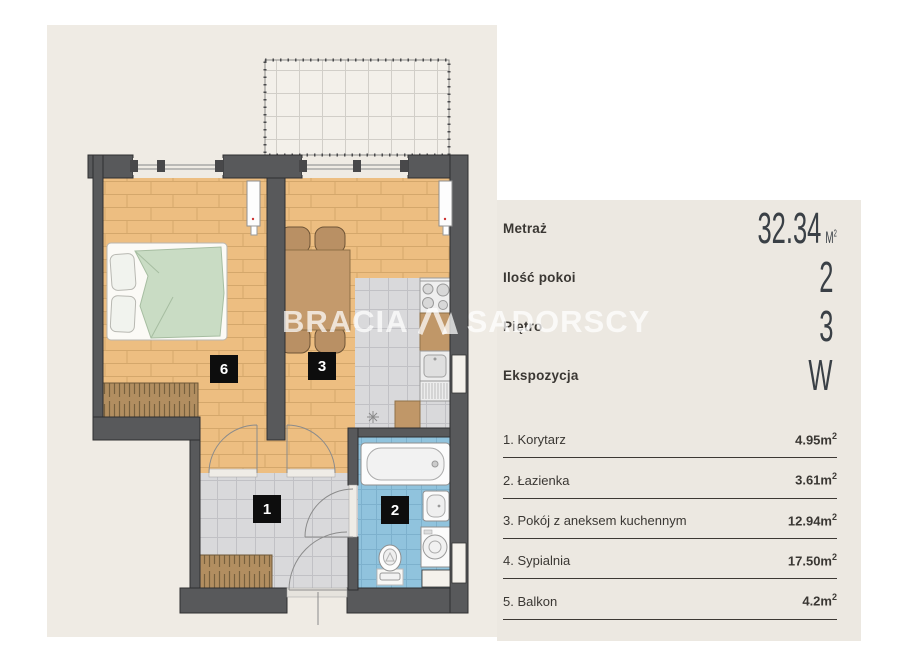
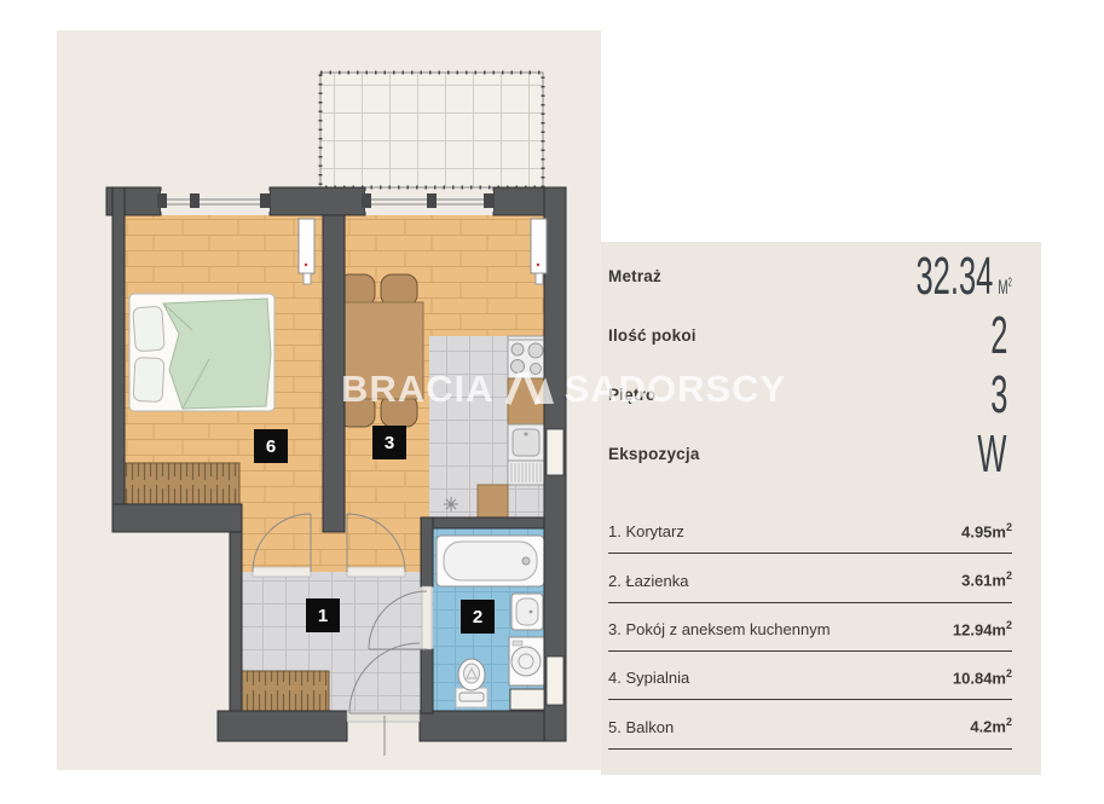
  6
  3
  1
  2
  Metraż
  32.34
  M2
  Ilość pokoi
  2
  Piętro
  3
  Ekspozycja
  W
  1. Korytarz
  4.95m2
  2. Łazienka
  3.61m2
  3. Pokój z aneksem kuchennym
  12.94m2
  4. Sypialnia
- 17.50m2
+ 10.84m2
  5. Balkon
  4.2m2
  BRACIA
  SADORSCY
